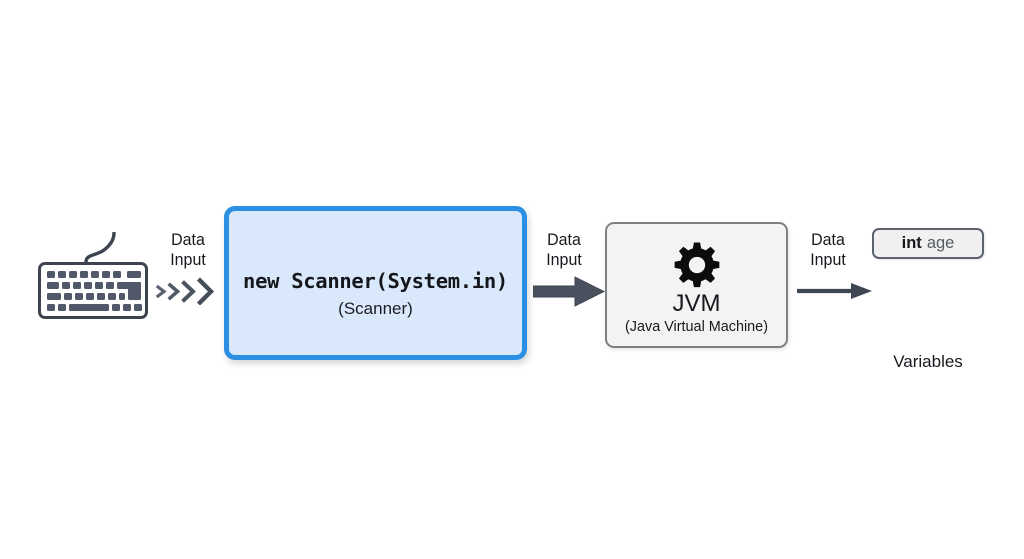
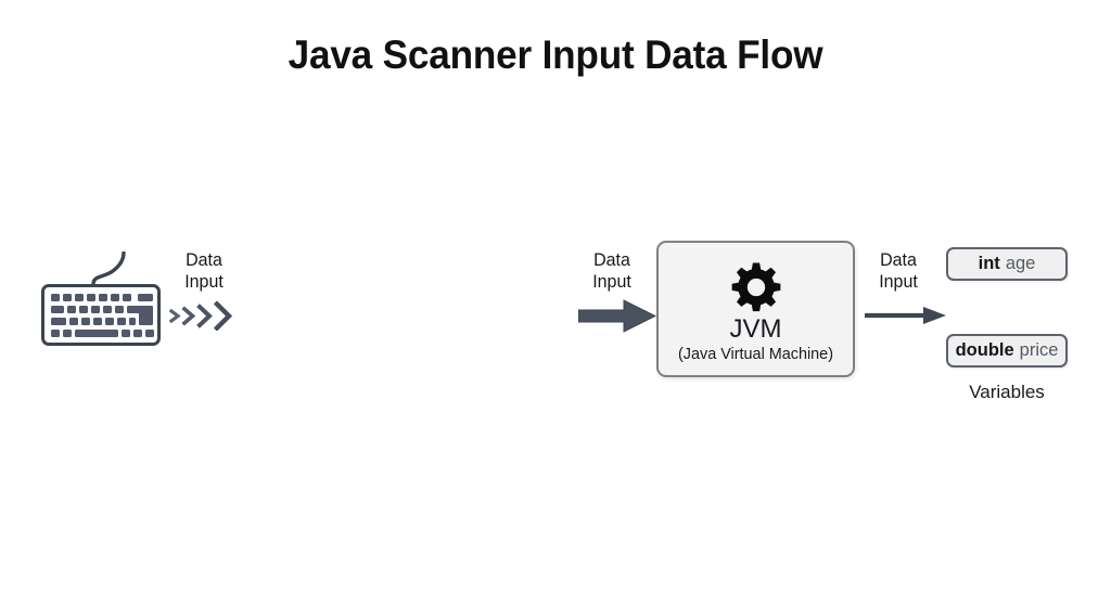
+ Java Scanner Input Data Flow
  Data
  Input
- new Scanner(System.in)
- (Scanner)
  Data
  Input
  JVM
  (Java Virtual Machine)
  Data
  Input
  int
  age
+ double
+ price
  Variables
